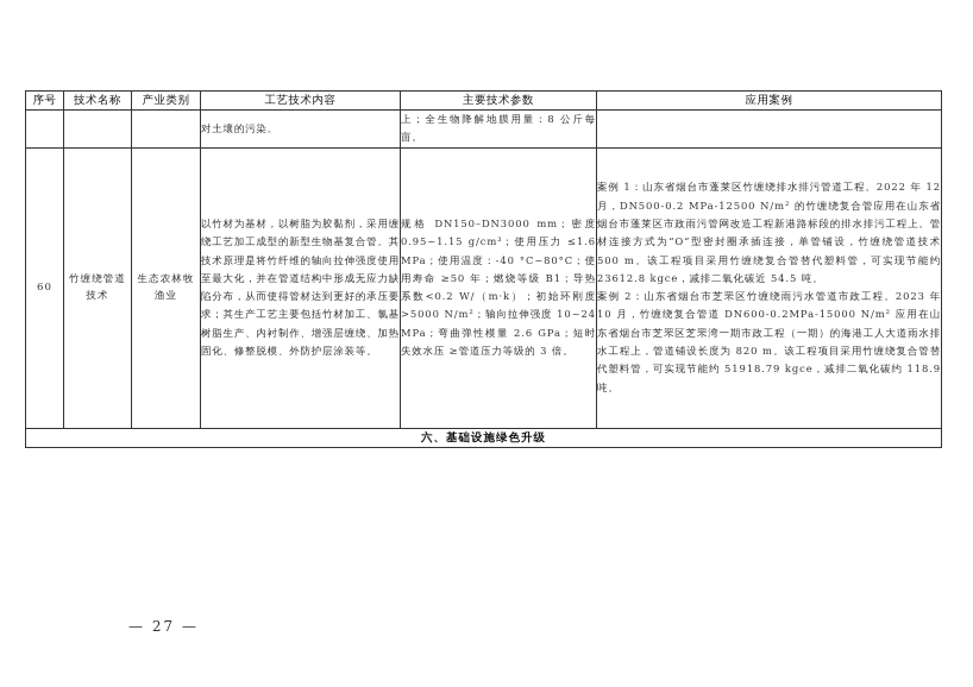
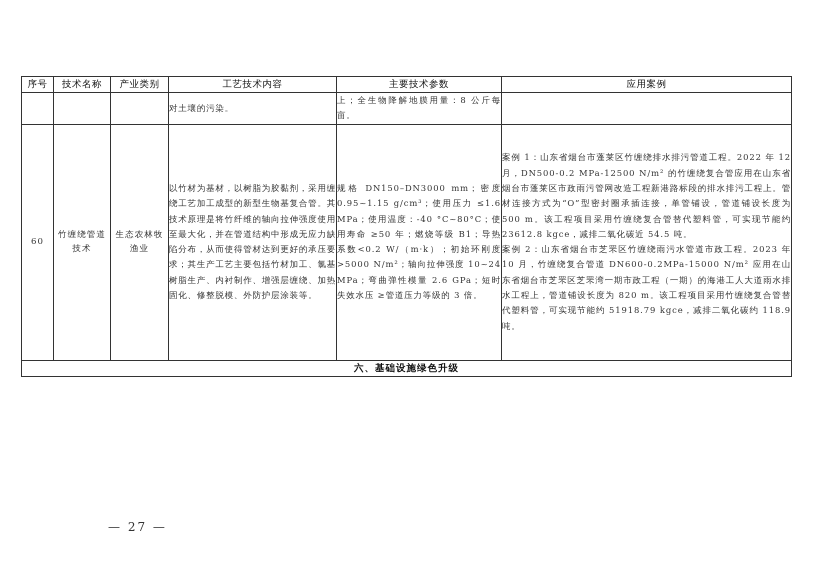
  序号	技术名称	产业类别	工艺技术内容	主要技术参数	应用案例
  			对土壤的污染。	上；全生物降解地膜用量：8 公斤每亩。
- 60	竹缠绕管道技术	生态农林牧渔业	以竹材为基材，以树脂为胶黏剂，采用缠绕工艺加工成型的新型生物基复合管。其技术原理是将竹纤维的轴向拉伸强度使用至最大化，并在管道结构中形成无应力缺陷分布，从而使得管材达到更好的承压要求；其生产工艺主要包括竹材加工、氯基树脂生产、内衬制作、增强层缠绕、加热固化、修整脱模、外防护层涂装等。	规格 DN150–DN3000 mm；密度 0.95~1.15 g/cm³；使用压力 ≤1.6 MPa；使用温度：-40 °C~80°C；使用寿命 ≥50 年；燃烧等级 B1；导热系数<0.2 W/（m·k）；初始环刚度 >5000 N/m²；轴向拉伸强度 10~24 MPa；弯曲弹性模量 2.6 GPa；短时失效水压 ≥管道压力等级的 3 倍。	案例 1：山东省烟台市蓬莱区竹缠绕排水排污管道工程。2022 年 12 月，DN500-0.2 MPa-12500 N/m² 的竹缠绕复合管应用在山东省烟台市蓬莱区市政雨污管网改造工程新港路标段的排水排污工程上。管材连接方式为“O”型密封圈承插连接，单管铺设，竹缠绕管道技术 500 m。该工程项目采用竹缠绕复合管替代塑料管，可实现节能约 23612.8 kgce，减排二氧化碳近 54.5 吨。 案例 2：山东省烟台市芝罘区竹缠绕雨污水管道市政工程。2023 年 10 月，竹缠绕复合管道 DN600-0.2MPa-15000 N/m² 应用在山东省烟台市芝罘区芝罘湾一期市政工程（一期）的海港工人大道雨水排水工程上，管道铺设长度为 820 m。该工程项目采用竹缠绕复合管替代塑料管，可实现节能约 51918.79 kgce，减排二氧化碳约 118.9 吨。
+ 60	竹缠绕管道技术	生态农林牧渔业	以竹材为基材，以树脂为胶黏剂，采用缠绕工艺加工成型的新型生物基复合管。其技术原理是将竹纤维的轴向拉伸强度使用至最大化，并在管道结构中形成无应力缺陷分布，从而使得管材达到更好的承压要求；其生产工艺主要包括竹材加工、氯基树脂生产、内衬制作、增强层缠绕、加热固化、修整脱模、外防护层涂装等。	规格 DN150–DN3000 mm；密度 0.95~1.15 g/cm³；使用压力 ≤1.6 MPa；使用温度：-40 °C~80°C；使用寿命 ≥50 年；燃烧等级 B1；导热系数<0.2 W/（m·k）；初始环刚度 >5000 N/m²；轴向拉伸强度 10~24 MPa；弯曲弹性模量 2.6 GPa；短时失效水压 ≥管道压力等级的 3 倍。	案例 1：山东省烟台市蓬莱区竹缠绕排水排污管道工程。2022 年 12 月，DN500-0.2 MPa-12500 N/m² 的竹缠绕复合管应用在山东省烟台市蓬莱区市政雨污管网改造工程新港路标段的排水排污工程上。管材连接方式为“O”型密封圈承插连接，单管铺设，管道铺设长度为 500 m。该工程项目采用竹缠绕复合管替代塑料管，可实现节能约 23612.8 kgce，减排二氧化碳近 54.5 吨。 案例 2：山东省烟台市芝罘区竹缠绕雨污水管道市政工程。2023 年 10 月，竹缠绕复合管道 DN600-0.2MPa-15000 N/m² 应用在山东省烟台市芝罘区芝罘湾一期市政工程（一期）的海港工人大道雨水排水工程上，管道铺设长度为 820 m。该工程项目采用竹缠绕复合管替代塑料管，可实现节能约 51918.79 kgce，减排二氧化碳约 118.9 吨。
  六、基础设施绿色升级
  — 27 —
